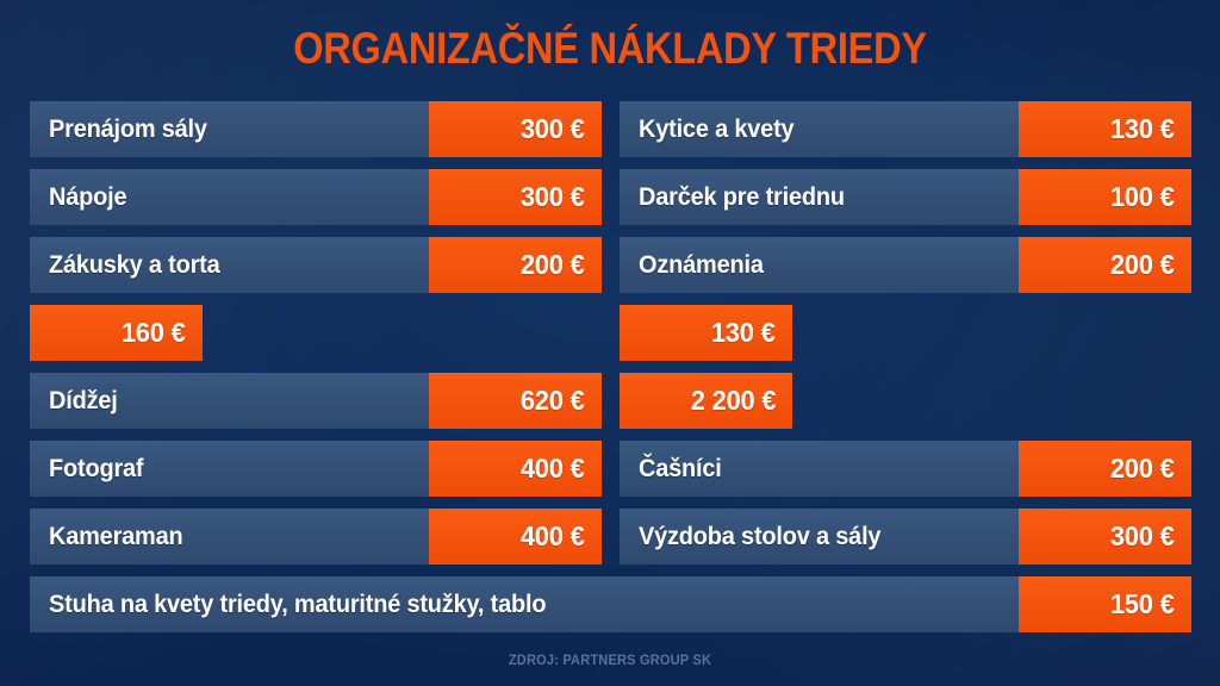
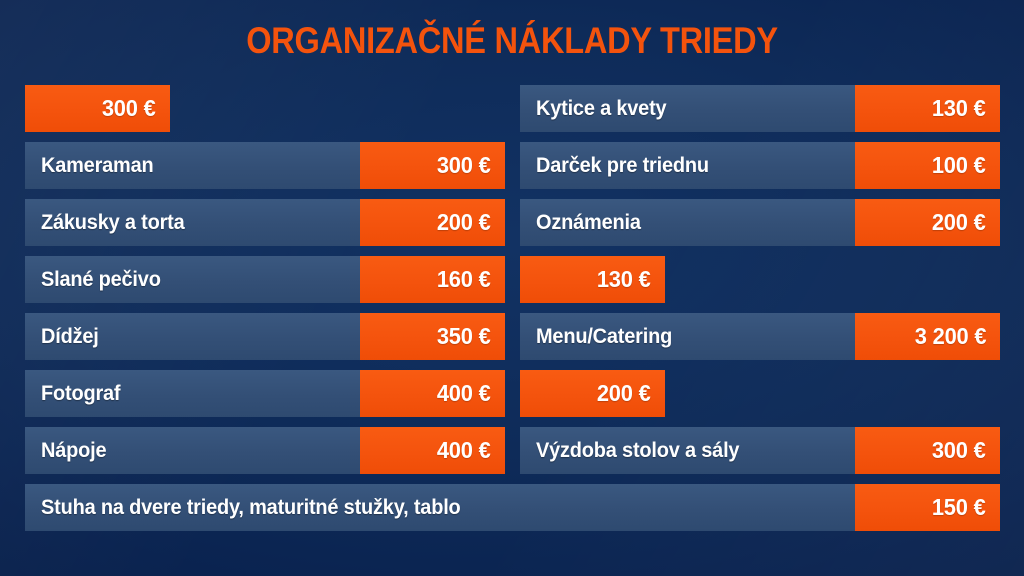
  ORGANIZAČNÉ NÁKLADY TRIEDY
- Prenájom sály
  300 €
  Kytice a kvety
  130 €
- Nápoje
+ Kameraman
  300 €
  Darček pre triednu
  100 €
  Zákusky a torta
  200 €
  Oznámenia
  200 €
+ Slané pečivo
  160 €
  130 €
  Dídžej
- 620 €
+ 350 €
+ Menu/Catering
- 2 200 €
+ 3 200 €
  Fotograf
  400 €
- Čašníci
  200 €
- Kameraman
+ Nápoje
  400 €
  Výzdoba stolov a sály
  300 €
- Stuha na kvety triedy, maturitné stužky, tablo
+ Stuha na dvere triedy, maturitné stužky, tablo
  150 €
- ZDROJ: PARTNERS GROUP SK
